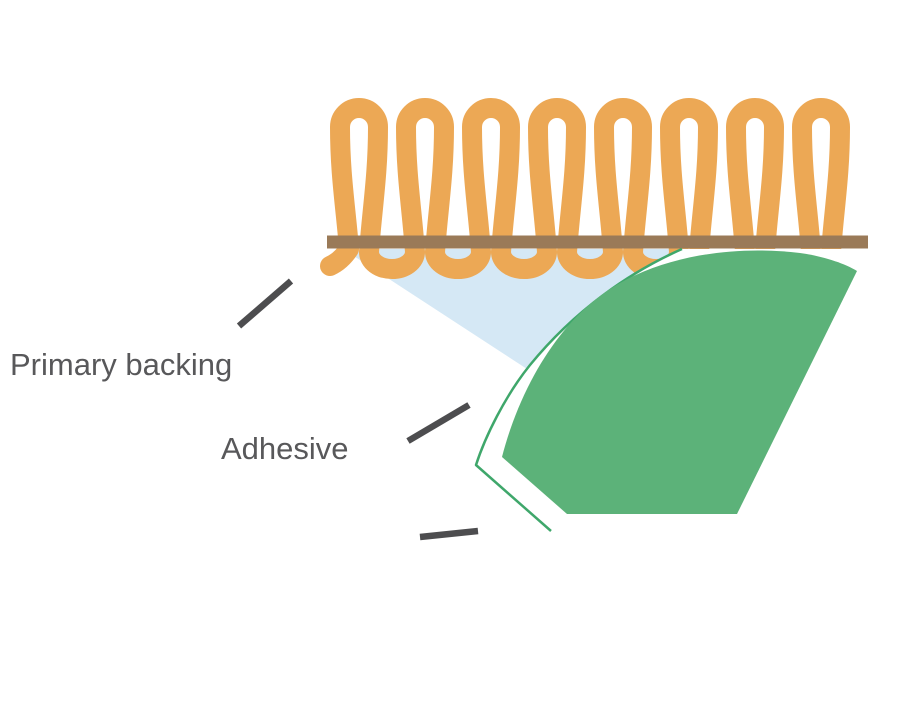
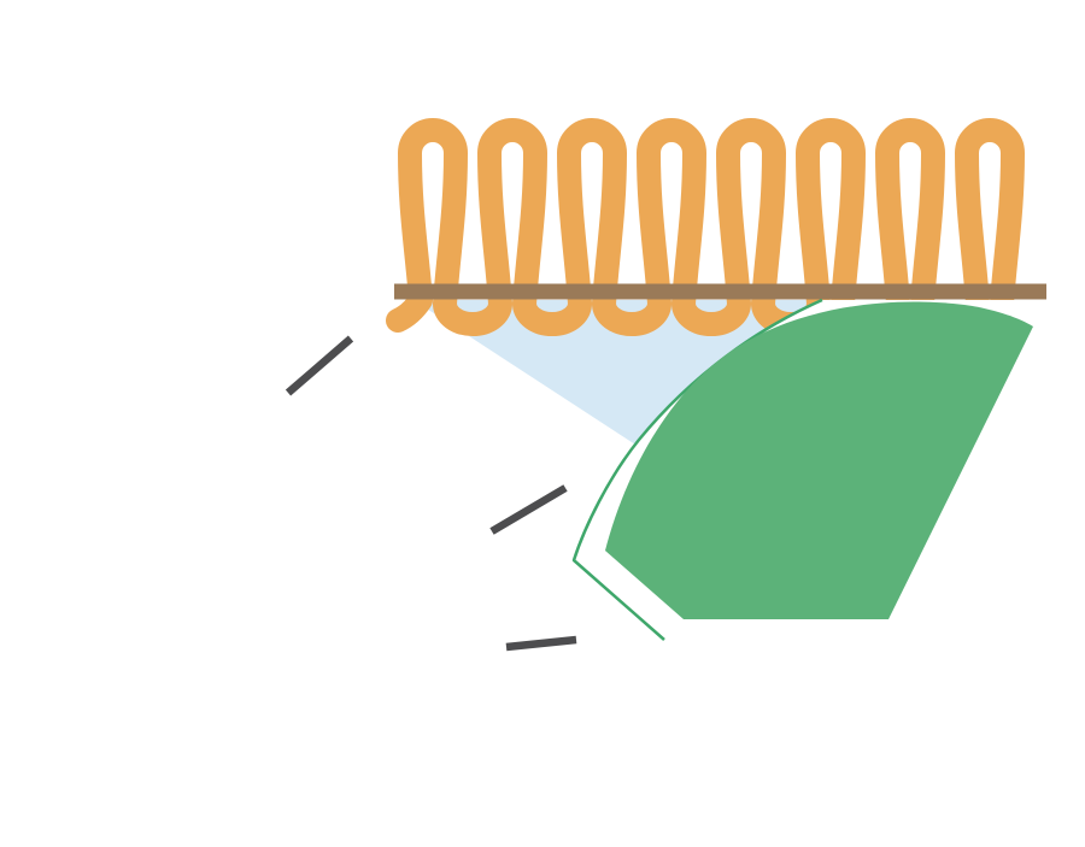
- Primary backing
- Adhesive
